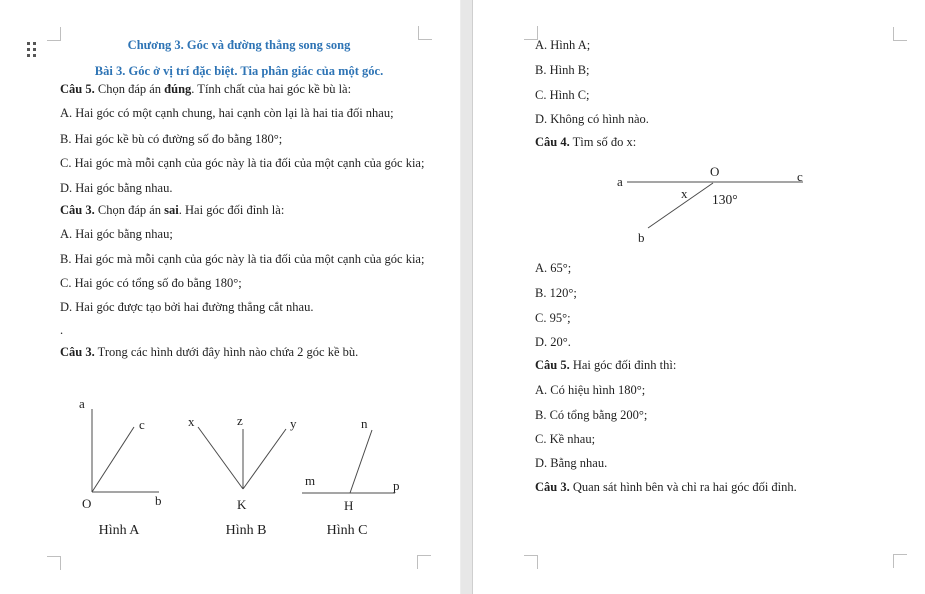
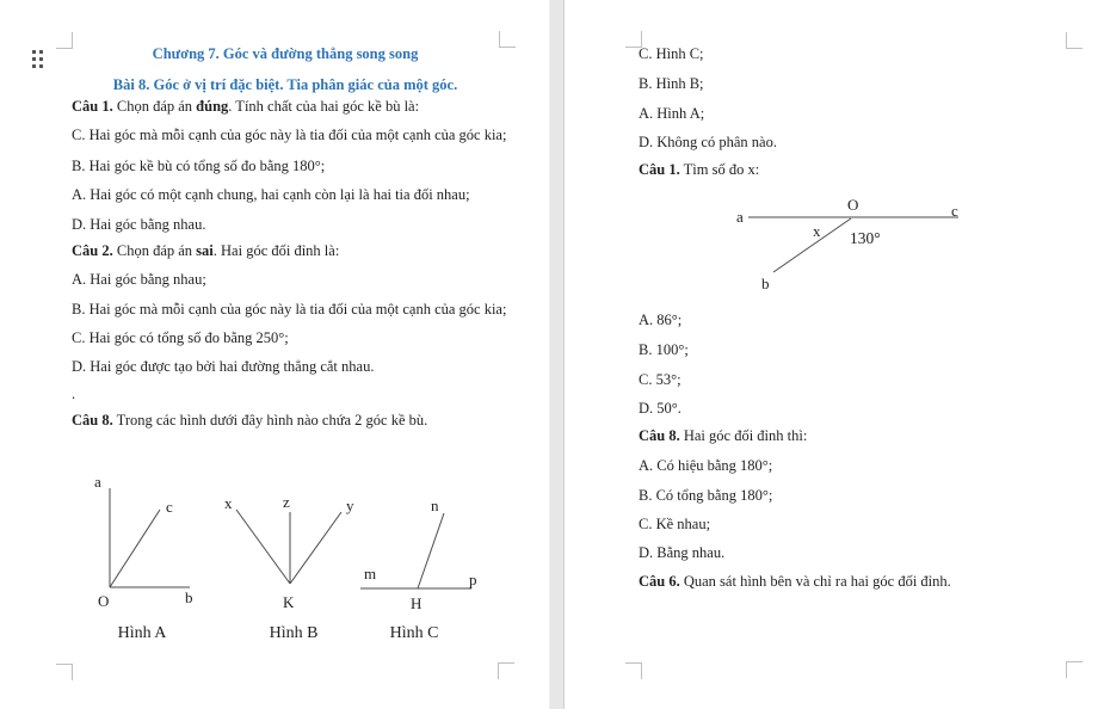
- Chương 3. Góc và đường thẳng song song
+ Chương 7. Góc và đường thẳng song song
- Bài 3. Góc ở vị trí đặc biệt. Tia phân giác của một góc.
+ Bài 8. Góc ở vị trí đặc biệt. Tia phân giác của một góc.
- Câu 5. Chọn đáp án đúng. Tính chất của hai góc kề bù là:
+ Câu 1. Chọn đáp án đúng. Tính chất của hai góc kề bù là:
- A. Hai góc có một cạnh chung, hai cạnh còn lại là hai tia đối nhau;
+ C. Hai góc mà mỗi cạnh của góc này là tia đối của một cạnh của góc kia;
- B. Hai góc kề bù có đường số đo bằng 180°;
+ B. Hai góc kề bù có tổng số đo bằng 180°;
- C. Hai góc mà mỗi cạnh của góc này là tia đối của một cạnh của góc kia;
+ A. Hai góc có một cạnh chung, hai cạnh còn lại là hai tia đối nhau;
  D. Hai góc bằng nhau.
- Câu 3. Chọn đáp án sai. Hai góc đối đỉnh là:
+ Câu 2. Chọn đáp án sai. Hai góc đối đỉnh là:
  A. Hai góc bằng nhau;
  B. Hai góc mà mỗi cạnh của góc này là tia đối của một cạnh của góc kia;
- C. Hai góc có tổng số đo bằng 180°;
+ C. Hai góc có tổng số đo bằng 250°;
  D. Hai góc được tạo bởi hai đường thẳng cắt nhau.
  .
- Câu 3. Trong các hình dưới đây hình nào chứa 2 góc kề bù.
+ Câu 8. Trong các hình dưới đây hình nào chứa 2 góc kề bù.
  a
  c
  b
  O
  Hình A
  x
  z
  y
  K
  Hình B
  m
  n
  p
  H
  Hình C
- A. Hình A;
+ C. Hình C;
  B. Hình B;
- C. Hình C;
+ A. Hình A;
- D. Không có hình nào.
+ D. Không có phân nào.
- Câu 4. Tìm số đo x:
+ Câu 1. Tìm số đo x:
  a
  O
  c
  b
  x
  130°
- A. 65°;
+ A. 86°;
- B. 120°;
+ B. 100°;
- C. 95°;
+ C. 53°;
- D. 20°.
+ D. 50°.
- Câu 5. Hai góc đối đỉnh thì:
+ Câu 8. Hai góc đối đỉnh thì:
- A. Có hiệu hình 180°;
+ A. Có hiệu bằng 180°;
- B. Có tổng bằng 200°;
+ B. Có tổng bằng 180°;
  C. Kề nhau;
  D. Bằng nhau.
- Câu 3. Quan sát hình bên và chỉ ra hai góc đối đỉnh.
+ Câu 6. Quan sát hình bên và chỉ ra hai góc đối đỉnh.
